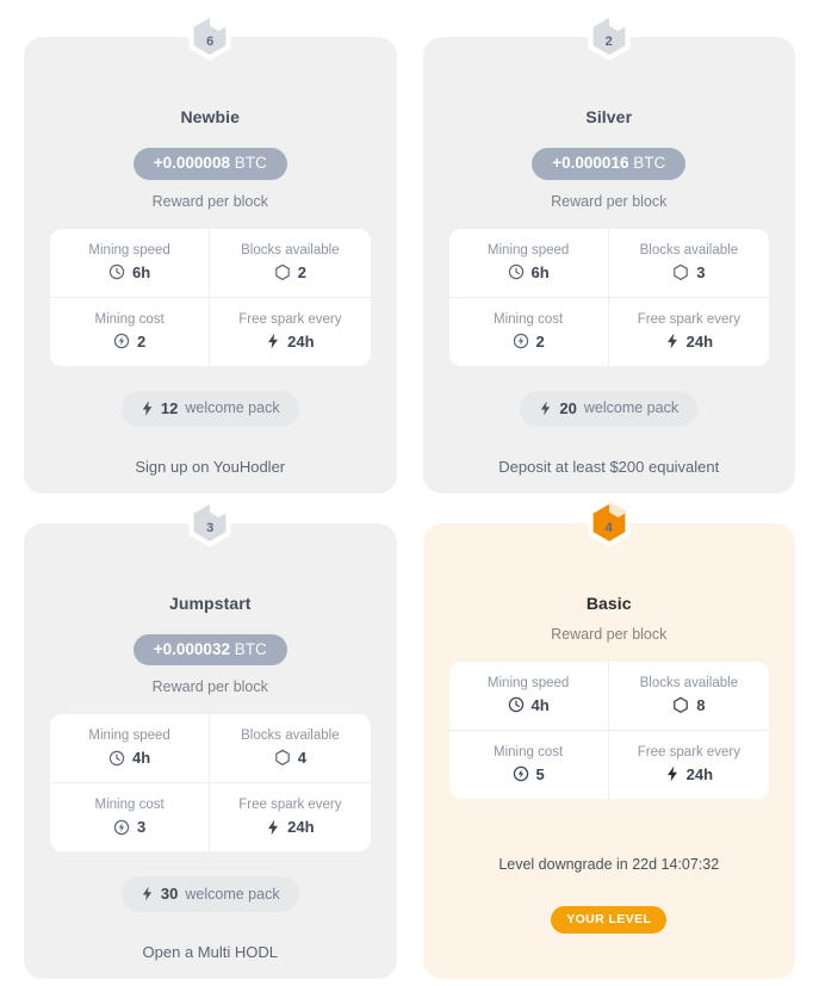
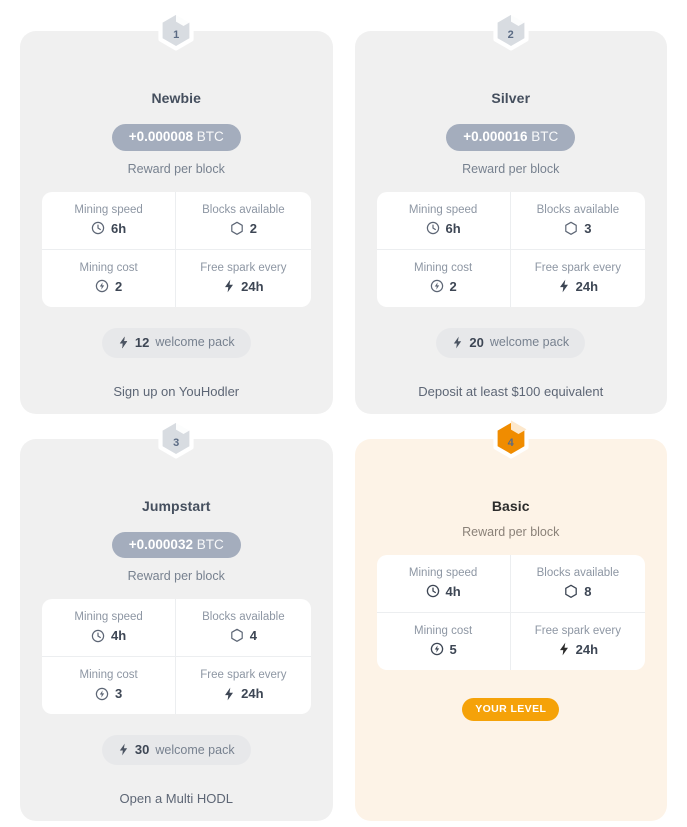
- 6
+ 1
  Newbie
  +0.000008 BTC
  Reward per block
  Mining speed
  6h
  Blocks available
  2
  Mining cost
  2
  Free spark every
  24h
  12
  welcome pack
  Sign up on YouHodler
  2
  Silver
  +0.000016 BTC
  Reward per block
  Mining speed
  6h
  Blocks available
  3
  Mining cost
  2
  Free spark every
  24h
  20
  welcome pack
- Deposit at least $200 equivalent
+ Deposit at least $100 equivalent
  3
  Jumpstart
  +0.000032 BTC
  Reward per block
  Mining speed
  4h
  Blocks available
  4
  Mining cost
  3
  Free spark every
  24h
  30
  welcome pack
  Open a Multi HODL
  4
  Basic
  Reward per block
  Mining speed
  4h
  Blocks available
  8
  Mining cost
  5
  Free spark every
  24h
- Level downgrade in 22d 14:07:32
  YOUR LEVEL
